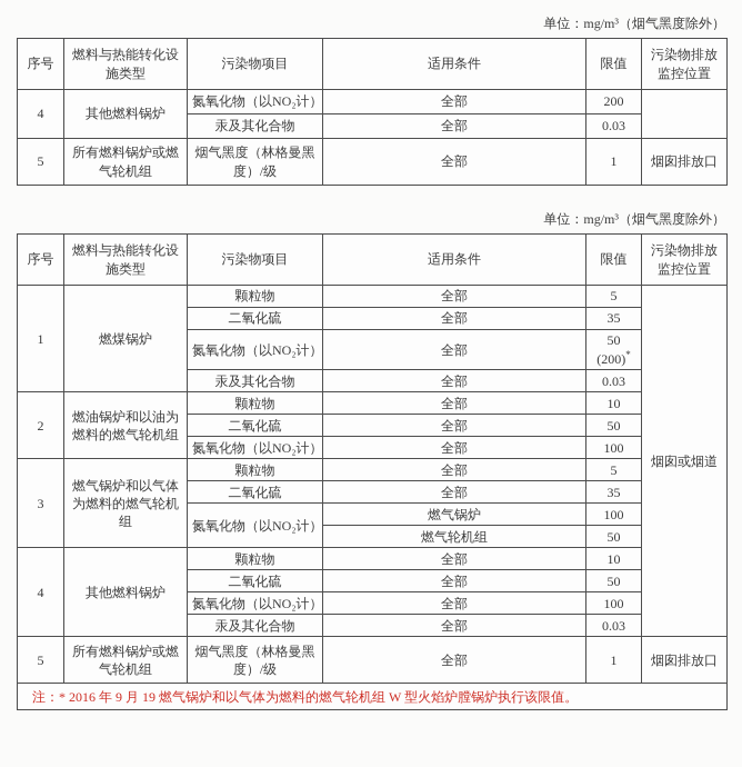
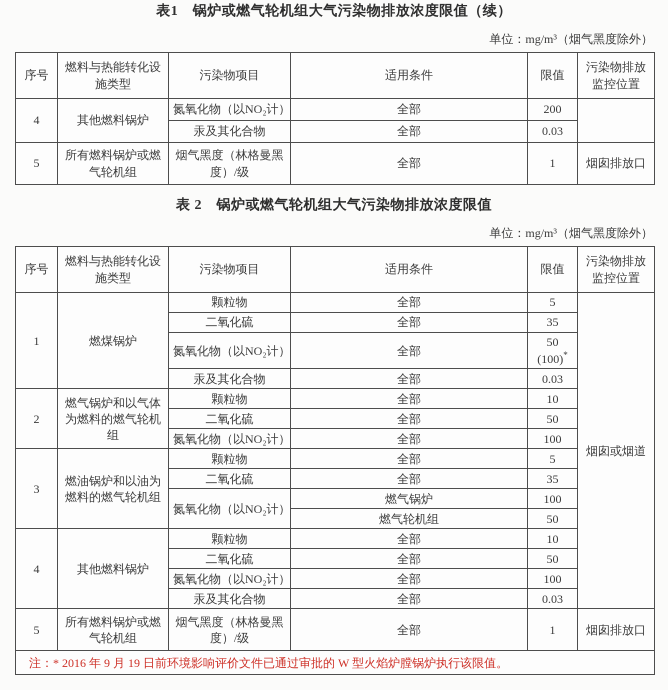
+ 表1 锅炉或燃气轮机组大气污染物排放浓度限值（续）
  单位：mg/m³（烟气黑度除外）
  序号	燃料与热能转化设施类型	污染物项目	适用条件	限值	污染物排放监控位置
  4	其他燃料锅炉	氮氧化物（以NO₂计）	全部	200
  汞及其化合物	全部	0.03
  5	所有燃料锅炉或燃气轮机组	烟气黑度（林格曼黑度）/级	全部	1	烟囱排放口
+ 表 2 锅炉或燃气轮机组大气污染物排放浓度限值
  单位：mg/m³（烟气黑度除外）
  序号	燃料与热能转化设施类型	污染物项目	适用条件	限值	污染物排放监控位置
  1	燃煤锅炉	颗粒物	全部	5	烟囱或烟道
  二氧化硫	全部	35
- 氮氧化物（以NO₂计）	全部	50 (200)*
+ 氮氧化物（以NO₂计）	全部	50 (100)*
  汞及其化合物	全部	0.03
- 2	燃油锅炉和以油为燃料的燃气轮机组	颗粒物	全部	10
+ 2	燃气锅炉和以气体为燃料的燃气轮机组	颗粒物	全部	10
  二氧化硫	全部	50
  氮氧化物（以NO₂计）	全部	100
- 3	燃气锅炉和以气体为燃料的燃气轮机组	颗粒物	全部	5
+ 3	燃油锅炉和以油为燃料的燃气轮机组	颗粒物	全部	5
  二氧化硫	全部	35
  氮氧化物（以NO₂计）	燃气锅炉	100
  燃气轮机组	50
  4	其他燃料锅炉	颗粒物	全部	10
  二氧化硫	全部	50
  氮氧化物（以NO₂计）	全部	100
  汞及其化合物	全部	0.03
  5	所有燃料锅炉或燃气轮机组	烟气黑度（林格曼黑度）/级	全部	1	烟囱排放口
- 注：* 2016 年 9 月 19 燃气锅炉和以气体为燃料的燃气轮机组 W 型火焰炉膛锅炉执行该限值。
+ 注：* 2016 年 9 月 19 日前环境影响评价文件已通过审批的 W 型火焰炉膛锅炉执行该限值。
